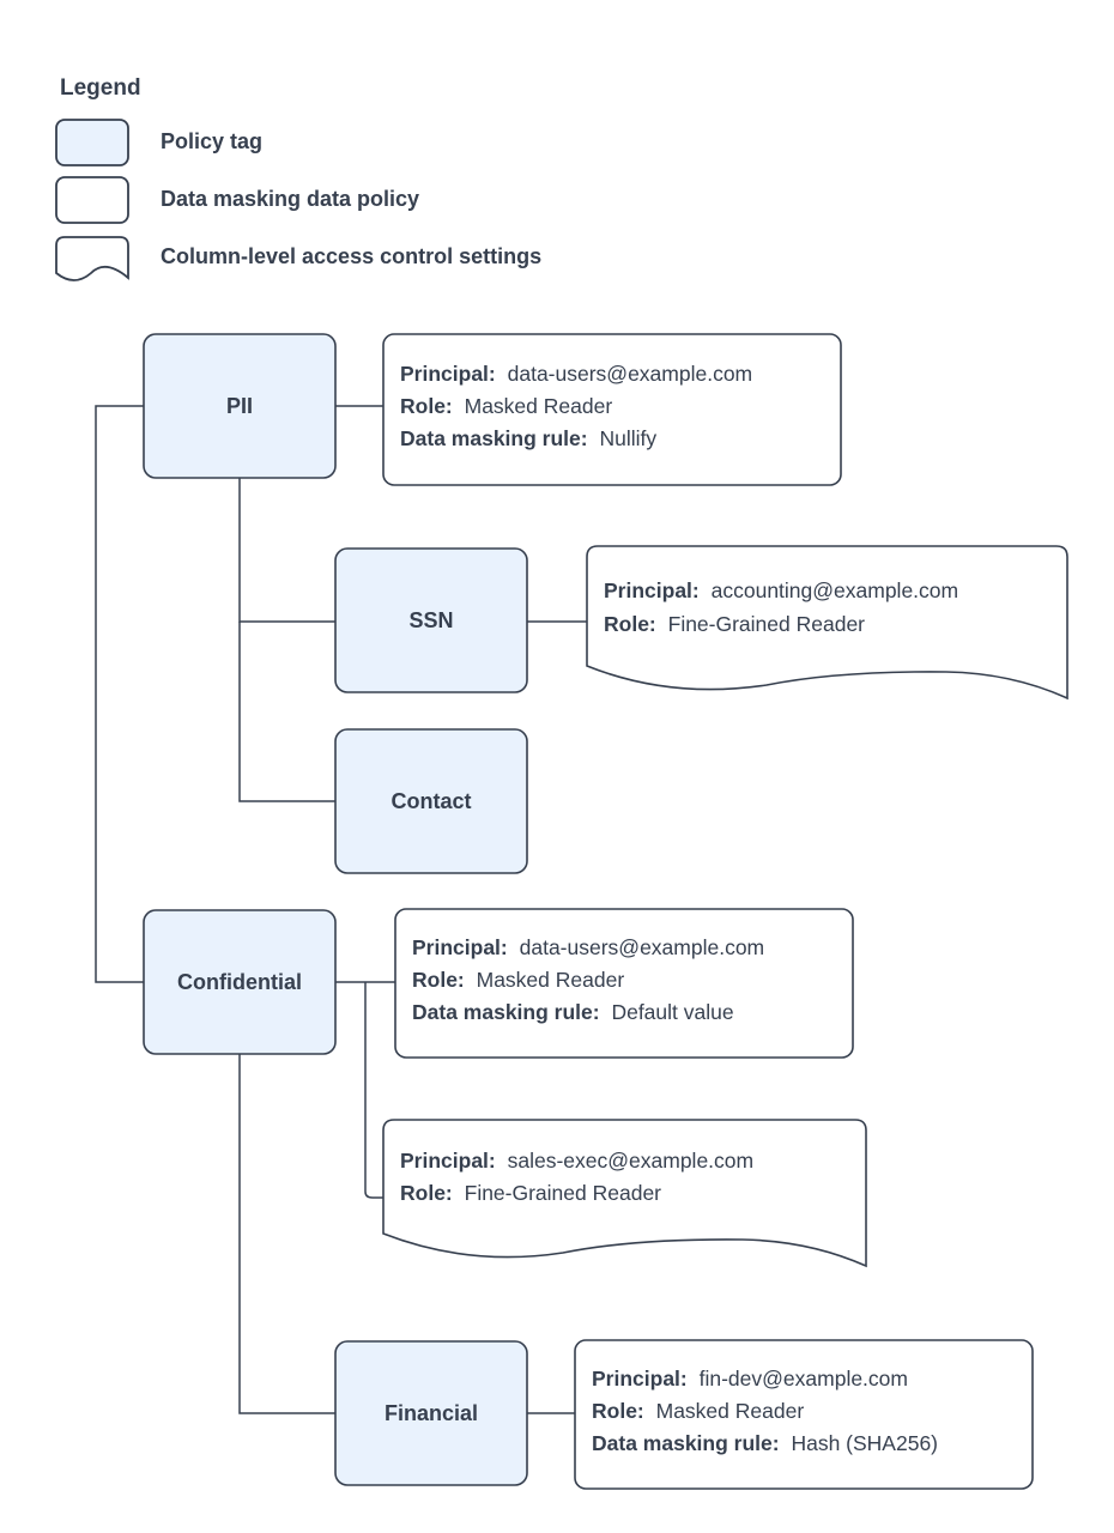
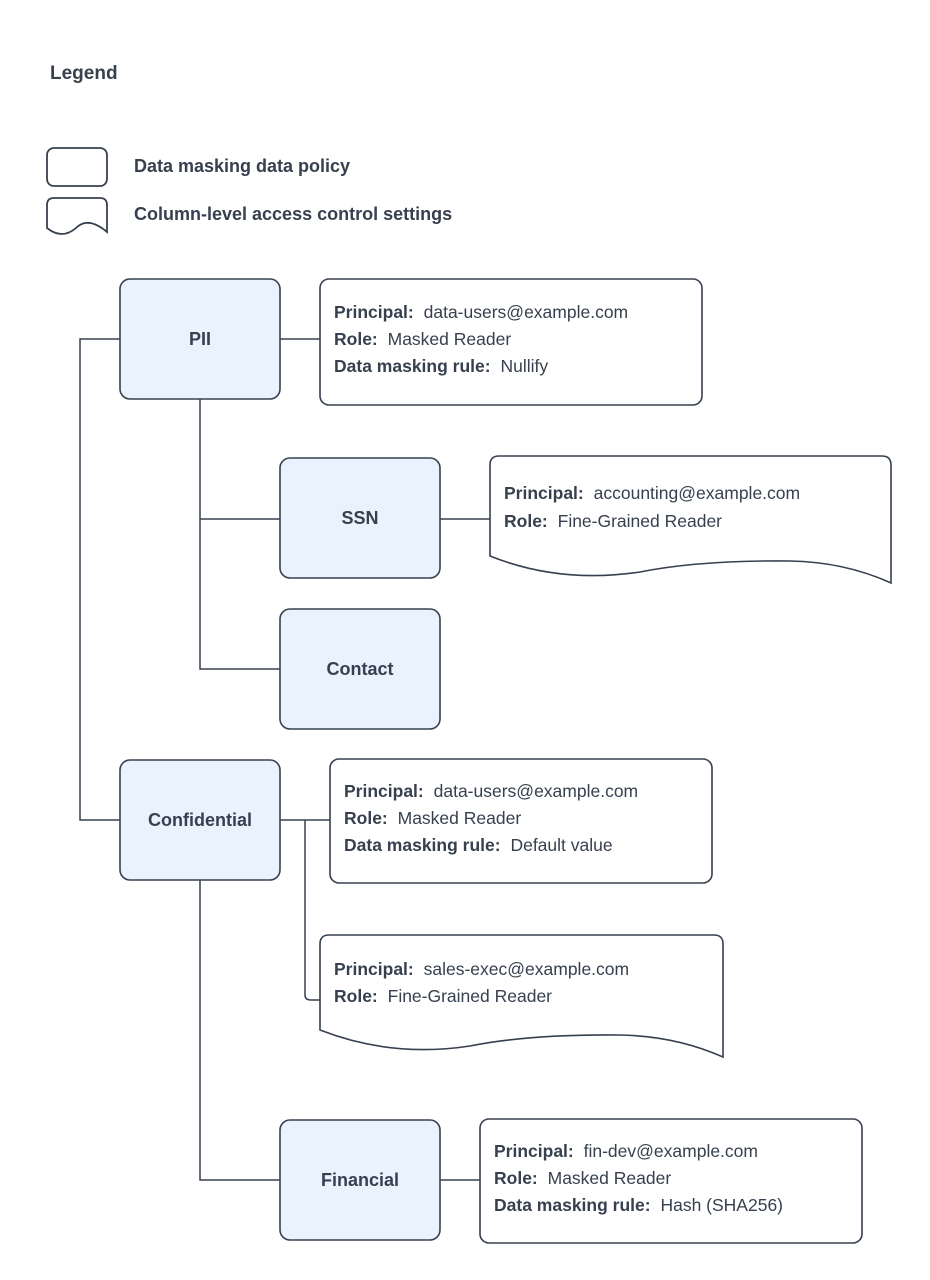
  Legend
- Policy tag
  Data masking data policy
  Column-level access control settings
  PII
  SSN
  Contact
  Confidential
  Financial
  Principal: data-users@example.com
  Role: Masked Reader
  Data masking rule: Nullify
  Principal: accounting@example.com
  Role: Fine-Grained Reader
  Principal: data-users@example.com
  Role: Masked Reader
  Data masking rule: Default value
  Principal: sales-exec@example.com
  Role: Fine-Grained Reader
  Principal: fin-dev@example.com
  Role: Masked Reader
  Data masking rule: Hash (SHA256)
